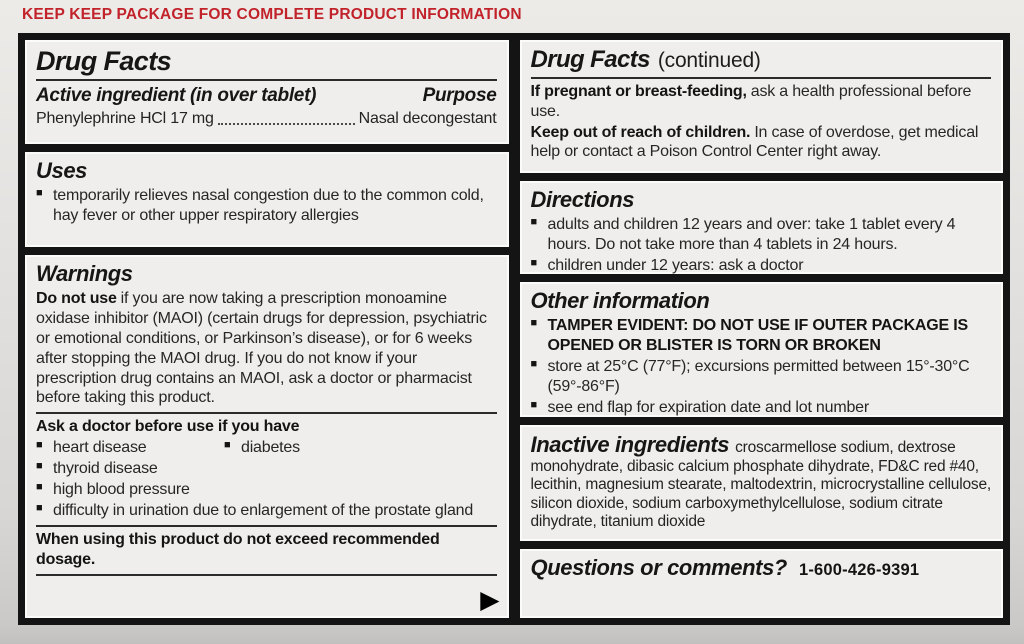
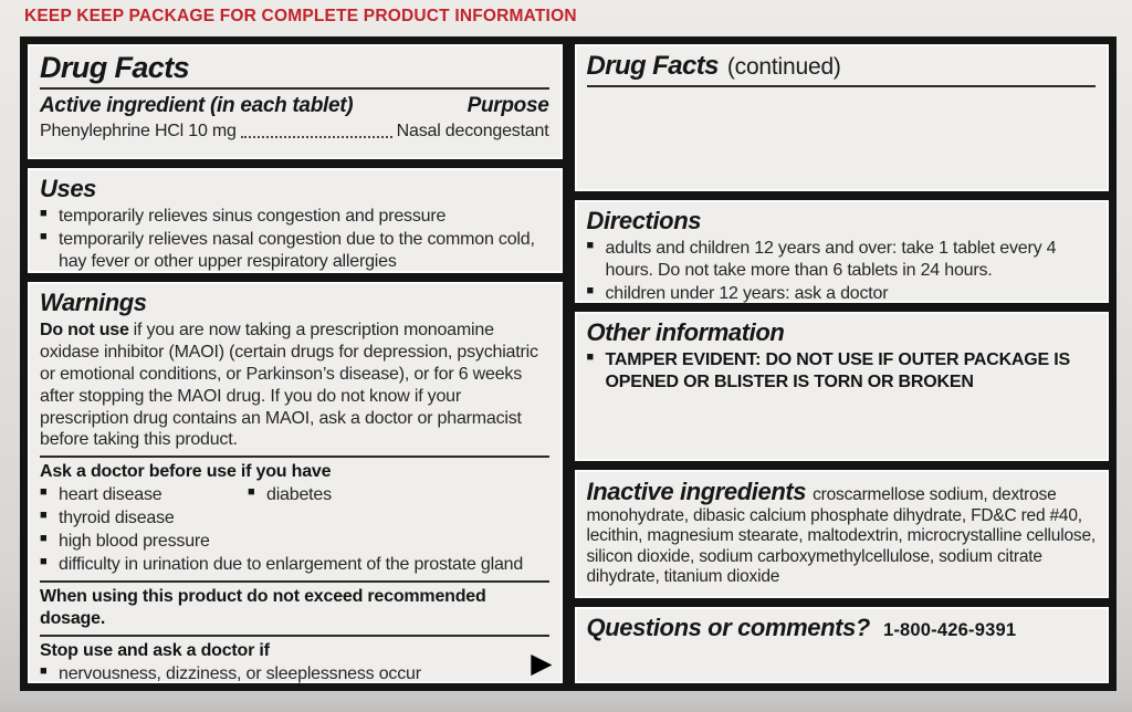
  KEEP KEEP PACKAGE FOR COMPLETE PRODUCT INFORMATION
  Drug Facts
- Active ingredient (in over tablet)
+ Active ingredient (in each tablet)
  Purpose
- Phenylephrine HCl 17 mg
+ Phenylephrine HCl 10 mg
  Nasal decongestant
  Uses
+ temporarily relieves sinus congestion and pressure
  temporarily relieves nasal congestion due to the common cold, hay fever or other upper respiratory allergies
  Warnings
  Do not use if you are now taking a prescription monoamine oxidase inhibitor (MAOI) (certain drugs for depression, psychiatric or emotional conditions, or Parkinson’s disease), or for 6 weeks after stopping the MAOI drug. If you do not know if your prescription drug contains an MAOI, ask a doctor or pharmacist before taking this product.
  Ask a doctor before use if you have
  heart disease
  diabetes
  thyroid disease
  high blood pressure
  difficulty in urination due to enlargement of the prostate gland
  When using this product do not exceed recommended dosage.
+ Stop use and ask a doctor if
+ nervousness, dizziness, or sleeplessness occur
  ▶
  Drug Facts
  (continued)
- If pregnant or breast-feeding, ask a health professional before use.
- Keep out of reach of children. In case of overdose, get medical help or contact a Poison Control Center right away.
  Directions
- adults and children 12 years and over: take 1 tablet every 4 hours. Do not take more than 4 tablets in 24 hours.
+ adults and children 12 years and over: take 1 tablet every 4 hours. Do not take more than 6 tablets in 24 hours.
  children under 12 years: ask a doctor
  Other information
  TAMPER EVIDENT: DO NOT USE IF OUTER PACKAGE IS OPENED OR BLISTER IS TORN OR BROKEN
- store at 25°C (77°F); excursions permitted between 15°-30°C (59°-86°F)
- see end flap for expiration date and lot number
  Inactive ingredients croscarmellose sodium, dextrose monohydrate, dibasic calcium phosphate dihydrate, FD&C red #40, lecithin, magnesium stearate, maltodextrin, microcrystalline cellulose, silicon dioxide, sodium carboxymethylcellulose, sodium citrate dihydrate, titanium dioxide
  Questions or comments?
- 1-600-426-9391
+ 1-800-426-9391
